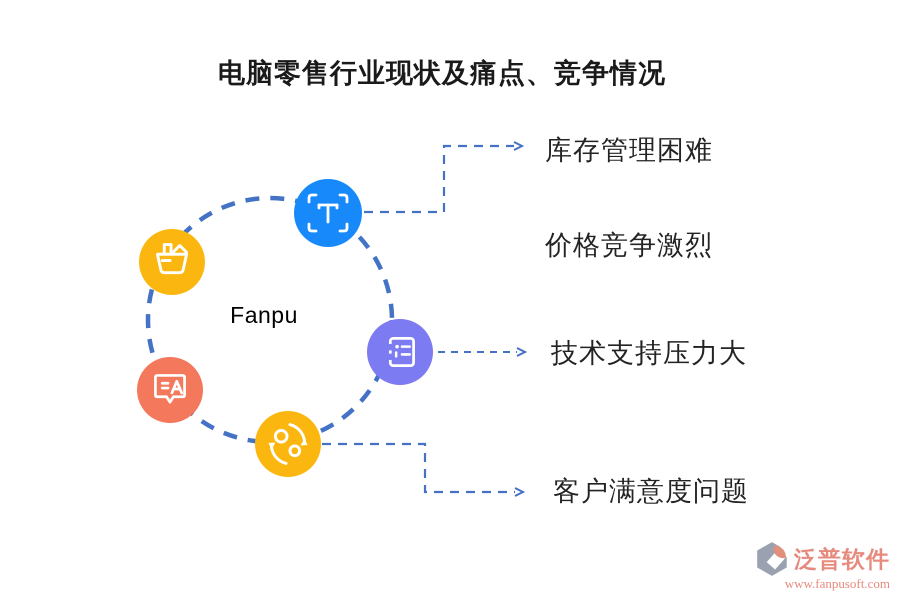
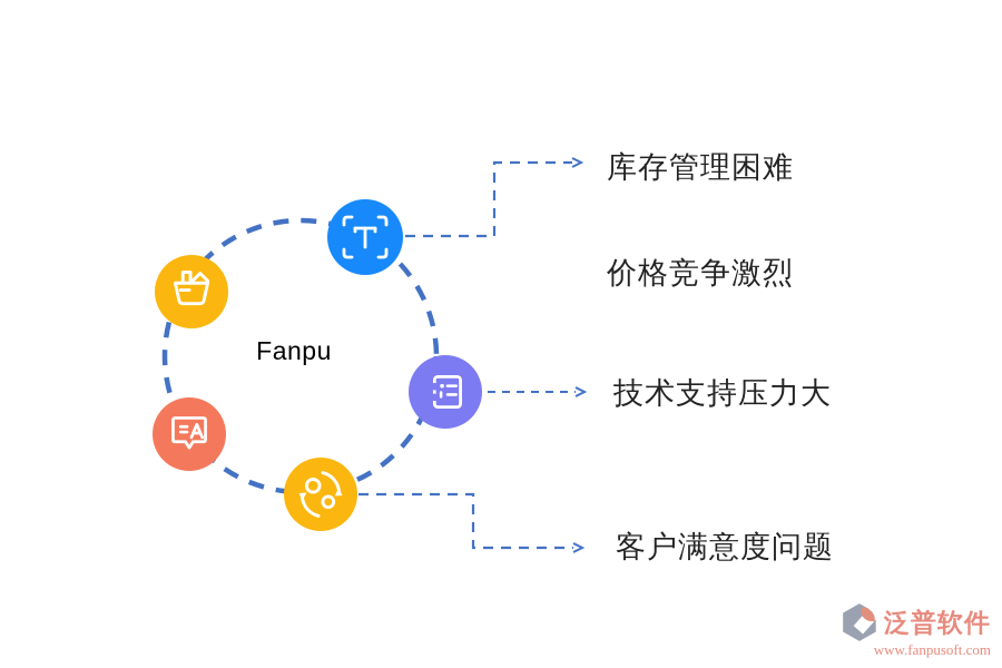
- 电脑零售行业现状及痛点、竞争情况
  Fanpu
  库存管理困难
  价格竞争激烈
  技术支持压力大
  客户满意度问题
  泛普软件
  www.fanpusoft.com
